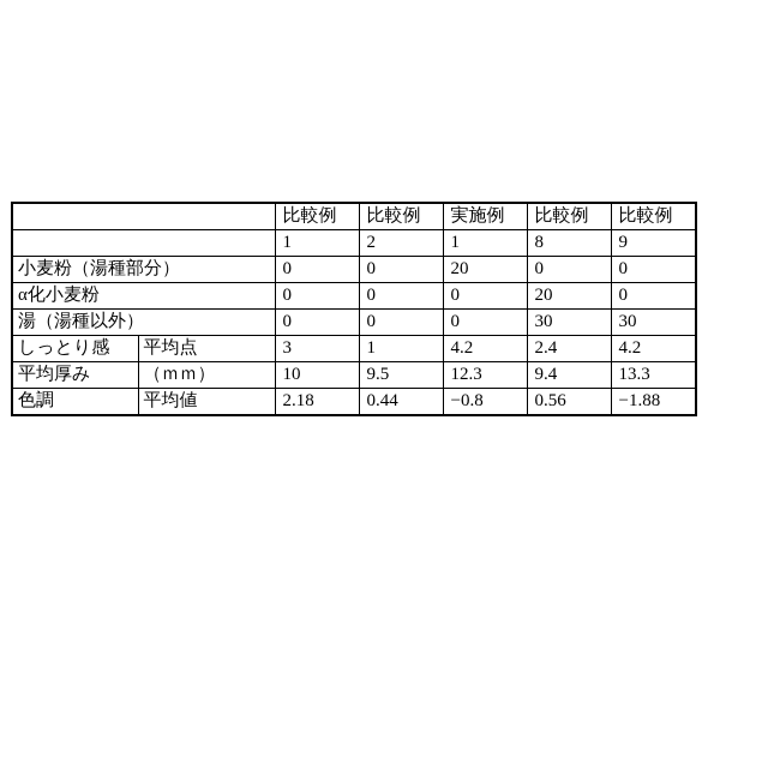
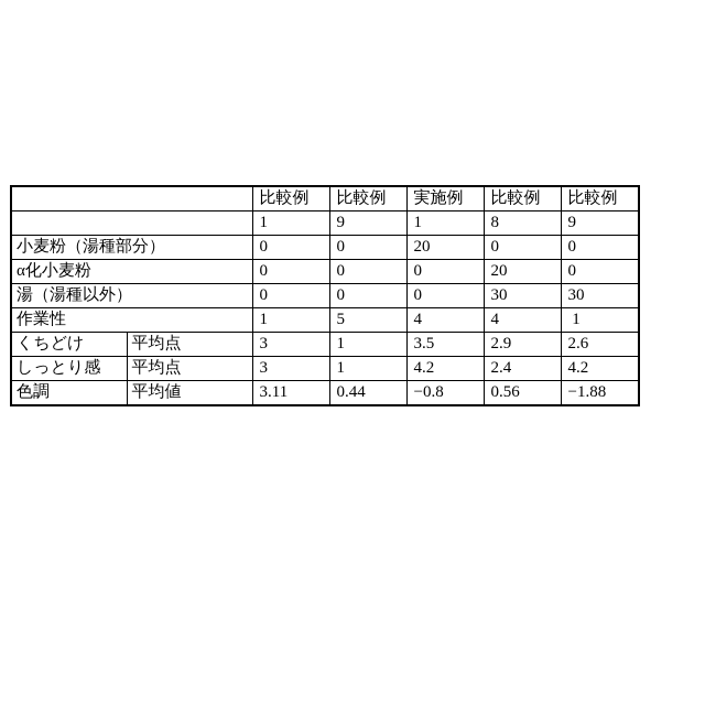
  	比較例	比較例	実施例	比較例	比較例
- 	1	2	1	8	9
+ 	1	9	1	8	9
  小麦粉（湯種部分）	0	0	20	0	0
  α化小麦粉	0	0	0	20	0
  湯（湯種以外）	0	0	0	30	30
+ 作業性	1	5	4	4	1
+ くちどけ	平均点	3	1	3.5	2.9	2.6
  しっとり感	平均点	3	1	4.2	2.4	4.2
- 平均厚み	（ｍｍ）	10	9.5	12.3	9.4	13.3
- 色調	平均値	2.18	0.44	−0.8	0.56	−1.88
+ 色調	平均値	3.11	0.44	−0.8	0.56	−1.88
